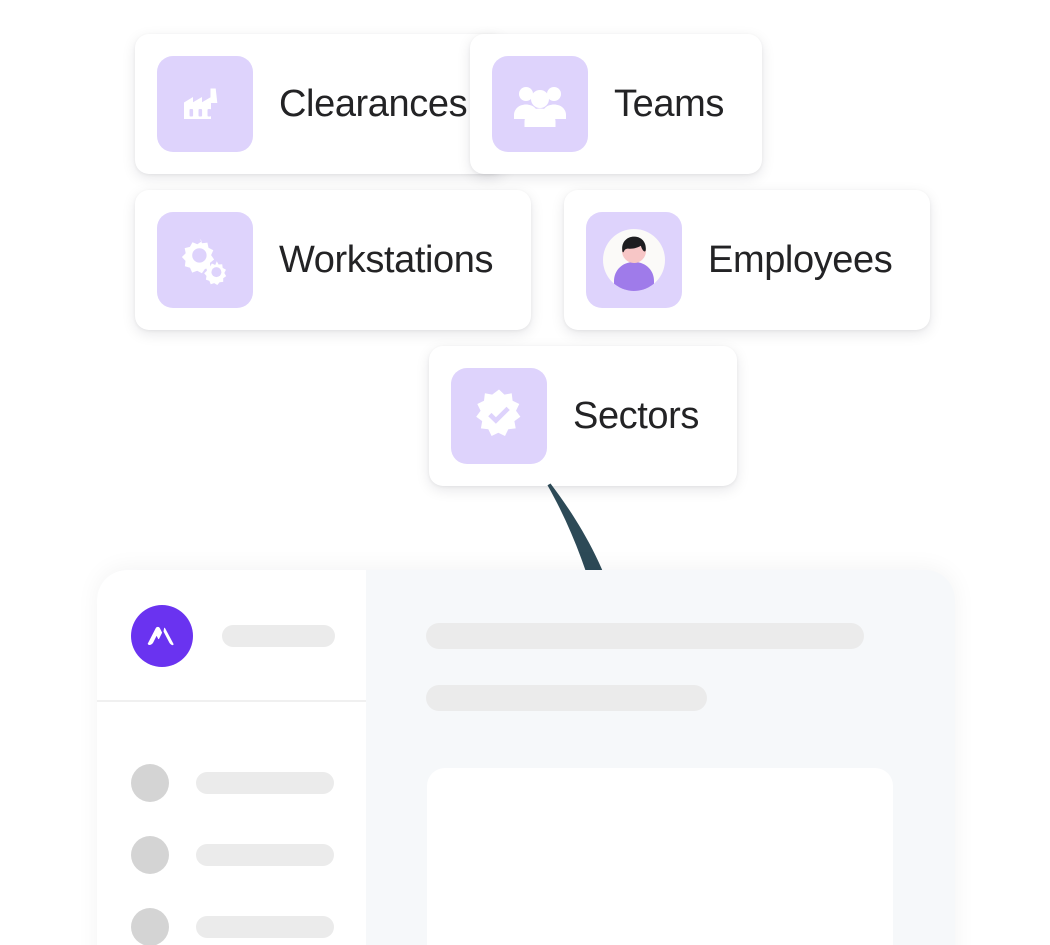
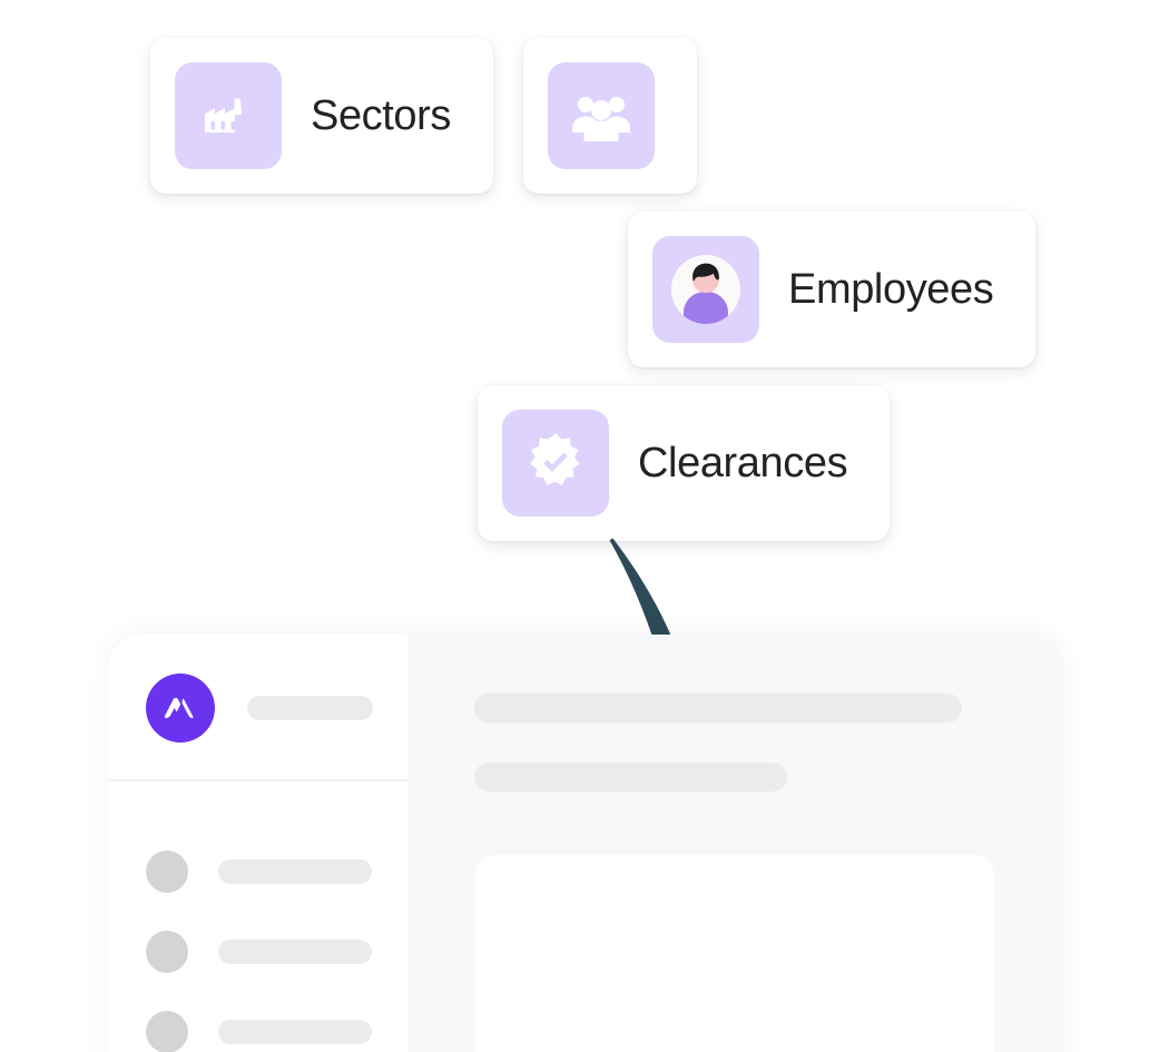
- Clearances
+ Sectors
- Teams
- Workstations
  Employees
- Sectors
+ Clearances
